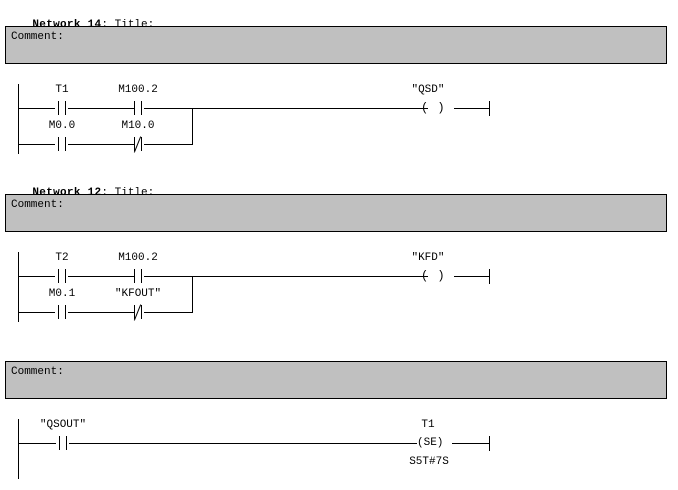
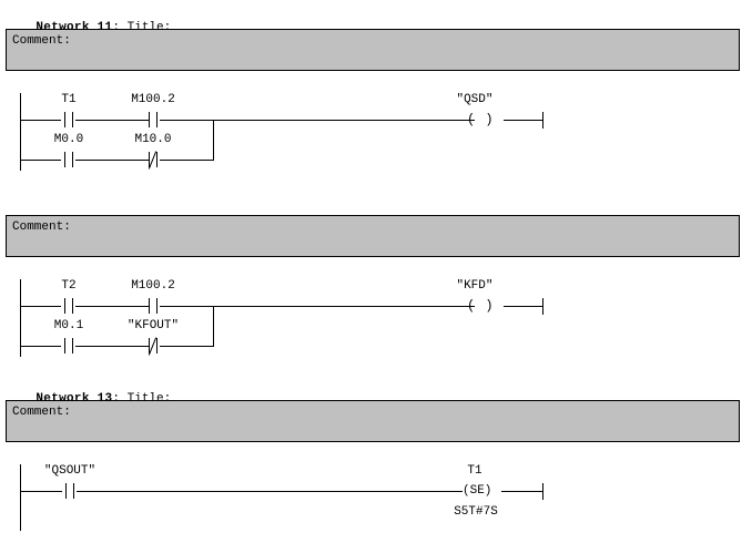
- Network 14: Title:
+ Network 11: Title:
  Comment:
  T1
  M100.2
  M0.0
  M10.0
  "QSD"
  ( )
- Network 12: Title:
  Comment:
  T2
  M100.2
  M0.1
  "KFOUT"
  "KFD"
  ( )
+ Network 13: Title:
  Comment:
  "QSOUT"
  T1
  (SE)
  S5T#7S
